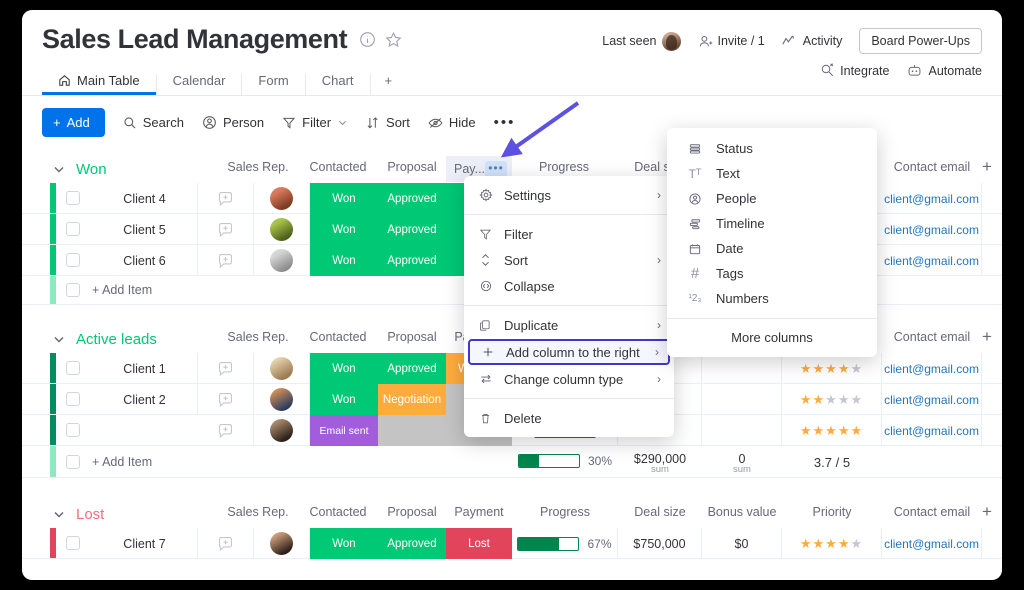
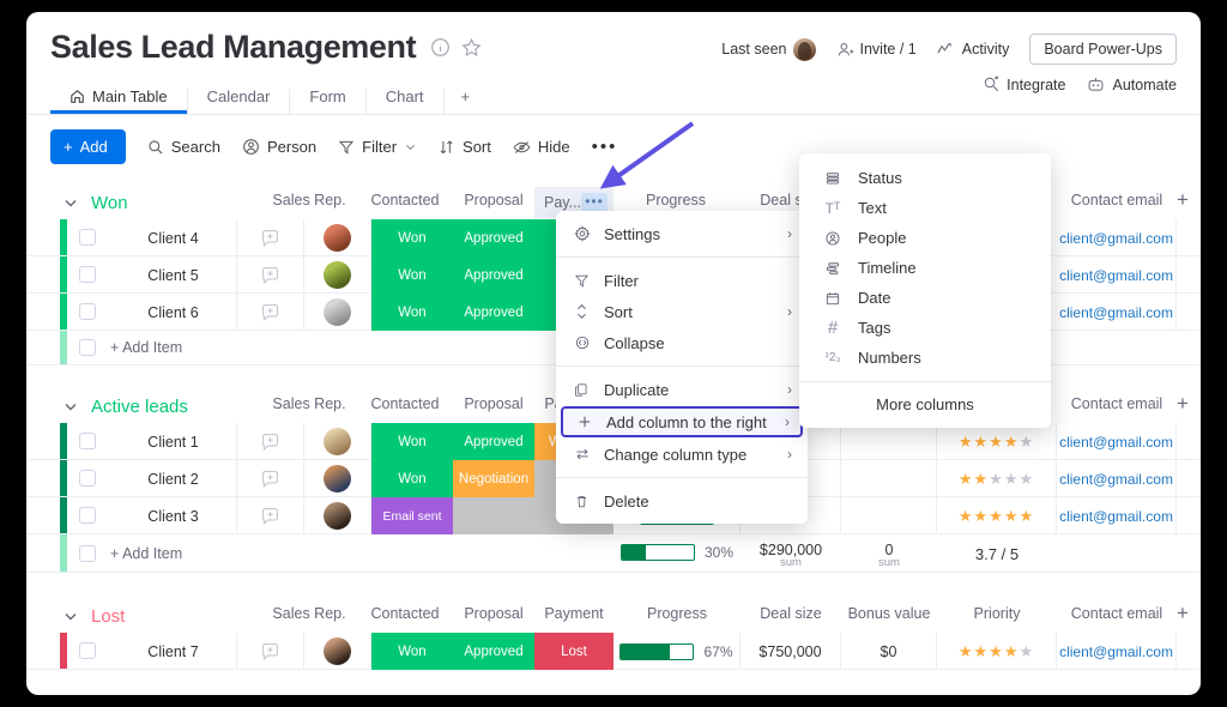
  Sales Lead Management
  Last seen
  Invite / 1
  Activity
  Board Power-Ups
  Integrate
  Automate
  Main Table
  Calendar
  Form
  Chart
  +
  +
  Add
  Search
  Person
  Filter
  Sort
  Hide
  •••
  Won
  Sales Rep.
  Contacted
  Proposal
  Pay...
  •••
  Progress
  Contact email
  +
  Client 4
  Won
  Approved
  client@gmail.com
  Client 5
  Won
  Approved
  client@gmail.com
  Client 6
  Won
  Approved
  client@gmail.com
  + Add Item
  Active leads
  Sales Rep.
  Contacted
  Proposal
  Contact email
  +
  Client 1
  Won
  Approved
  ★★★★
  ★
  client@gmail.com
  Client 2
  Won
  Negotiation
  ★★
  ★★★
  client@gmail.com
+ Client 3
  Email sent
  ★★★★★
  client@gmail.com
  + Add Item
  30%
  $290,000
  sum
  0
  sum
  3.7 / 5
  Lost
  Sales Rep.
  Contacted
  Proposal
  Payment
  Progress
  Deal size
  Bonus value
  Priority
  Contact email
  +
  Client 7
  Won
  Approved
  Lost
  67%
  $750,000
  $0
  ★★★★
  ★
  client@gmail.com
  Settings
  ›
  Filter
  Sort
  ›
  Collapse
  Duplicate
  ›
  Add column to the right
  ›
  Change column type
  ›
  Delete
  Status
  T
  T
  Text
  People
  Timeline
  Date
  #
  Tags
  ¹2₃
  Numbers
  More columns
